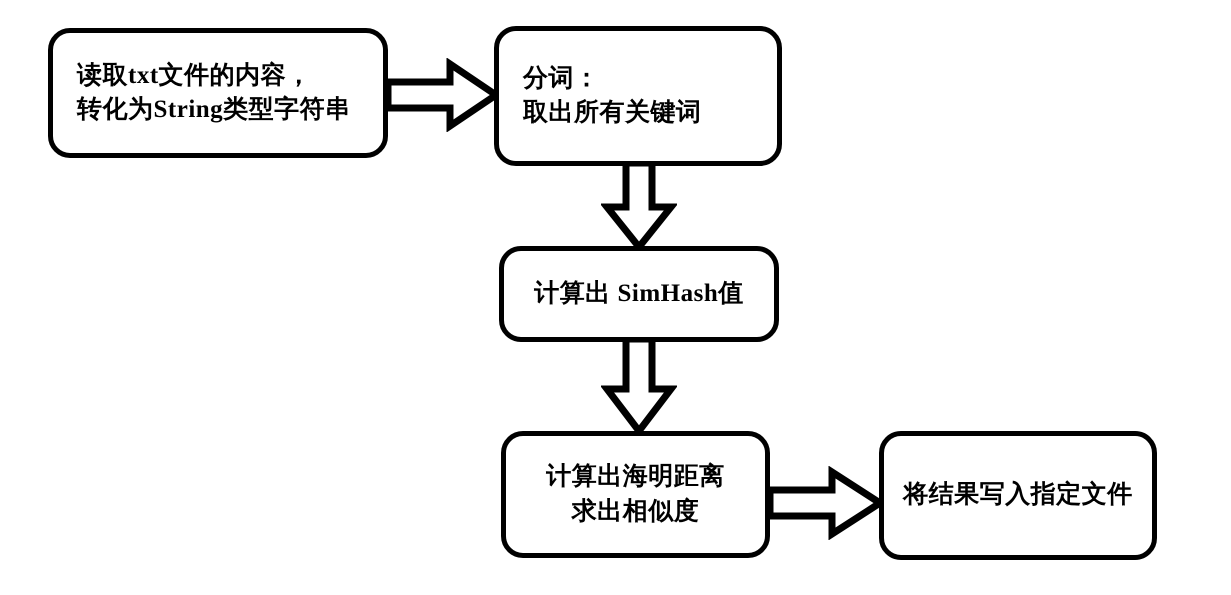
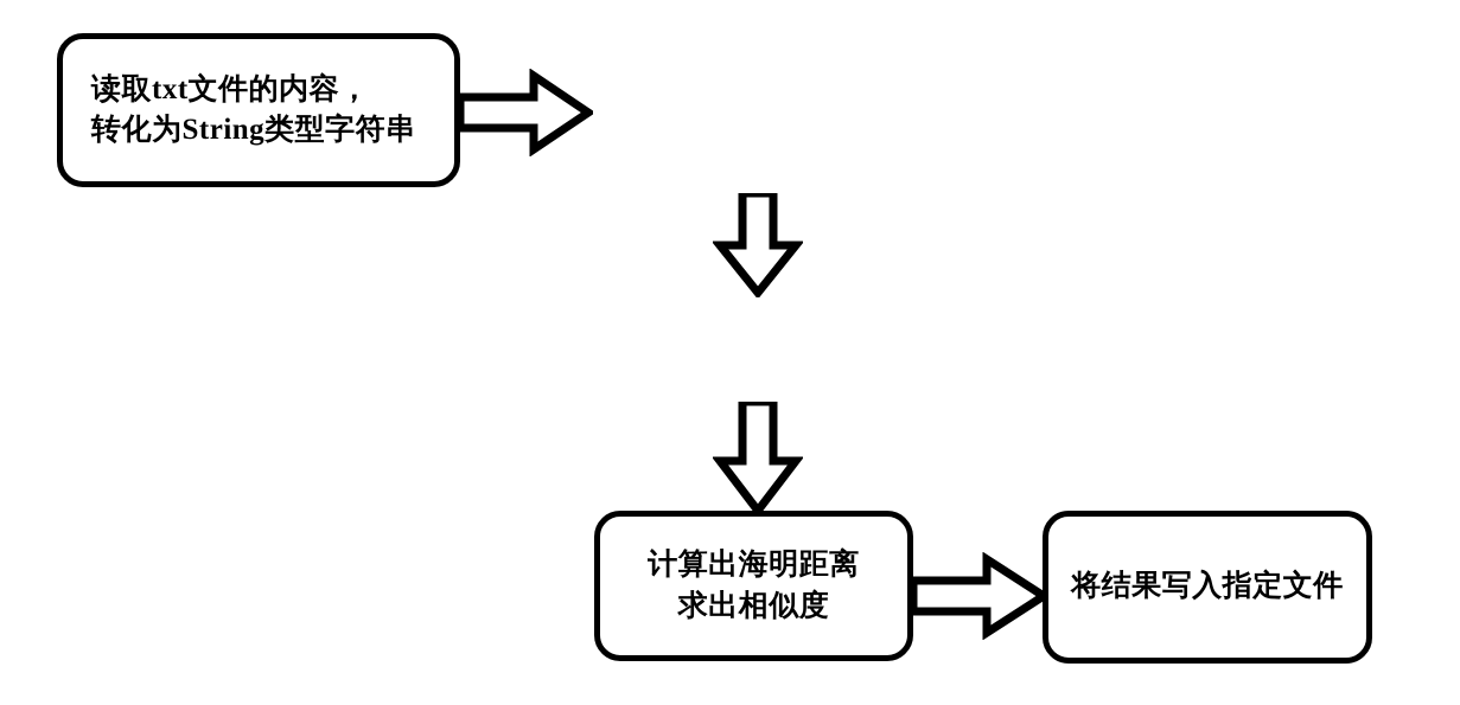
  读取txt文件的内容，
  转化为String类型字符串
- 分词：
- 取出所有关键词
- 计算出 SimHash值
  计算出海明距离
  求出相似度
  将结果写入指定文件
